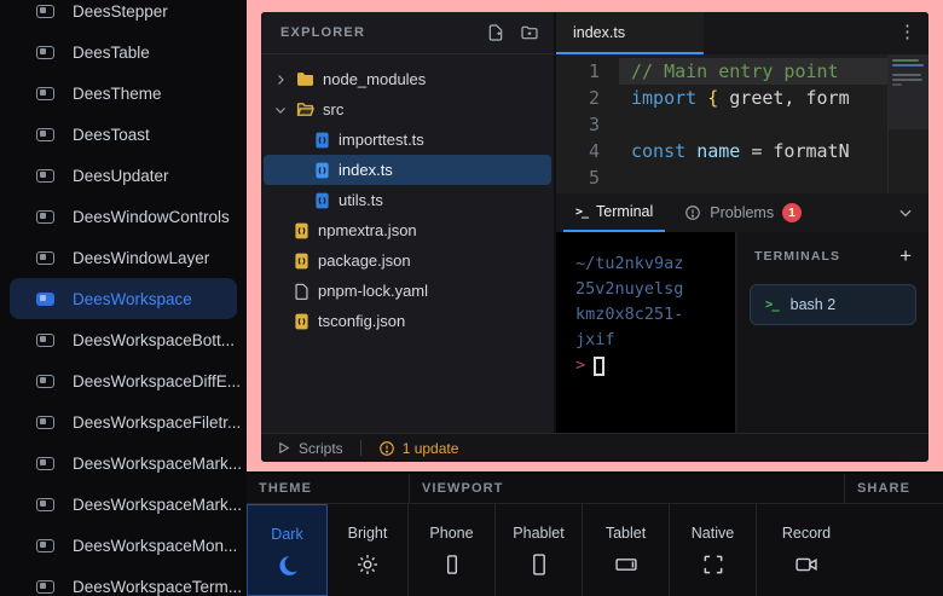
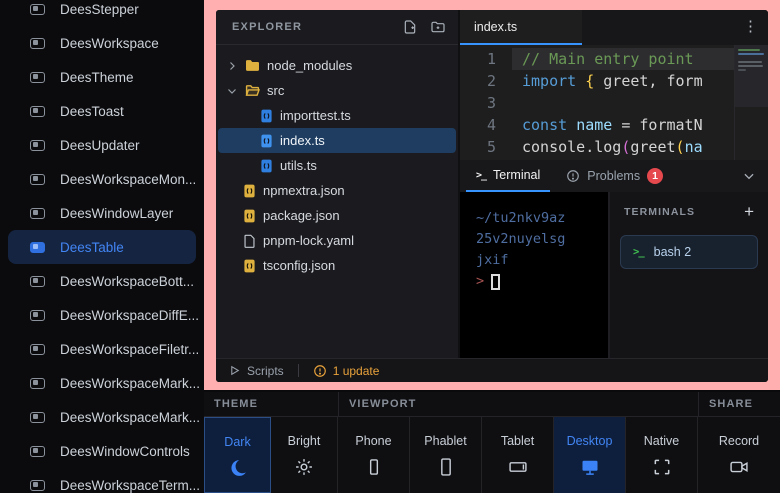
  DeesStepper
- DeesTable
+ DeesWorkspace
  DeesTheme
  DeesToast
  DeesUpdater
- DeesWindowControls
+ DeesWorkspaceMon...
  DeesWindowLayer
- DeesWorkspace
+ DeesTable
  DeesWorkspaceBott...
  DeesWorkspaceDiffE...
  DeesWorkspaceFiletr...
  DeesWorkspaceMark...
  DeesWorkspaceMark...
- DeesWorkspaceMon...
+ DeesWindowControls
  DeesWorkspaceTerm...
  EXPLORER
  node_modules
  src
  importtest.ts
  index.ts
  utils.ts
  npmextra.json
  package.json
  pnpm-lock.yaml
  tsconfig.json
  index.ts
  ⋮
  1
  // Main entry point
  2
  import { greet, form
  3
  4
  const name = formatN
  5
+ console.log(greet(na
  >_
  Terminal
  Problems
  1
  ~/tu2nkv9az
  25v2nuyelsg
- kmz0x8c251-
  jxif
  >
  TERMINALS
  +
  >_
  bash 2
  Scripts
  1 update
  THEME
  VIEWPORT
  SHARE
  Dark
  Bright
  Phone
  Phablet
  Tablet
+ Desktop
  Native
  Record
